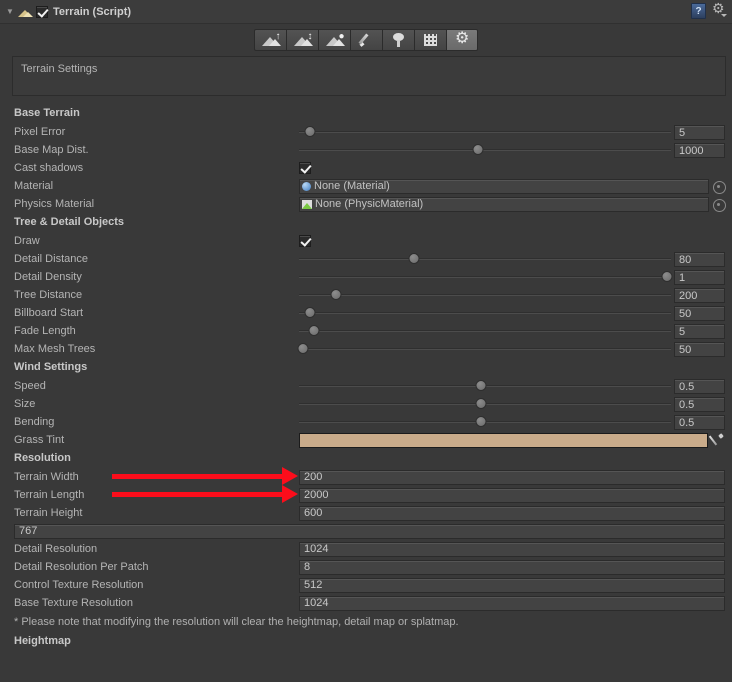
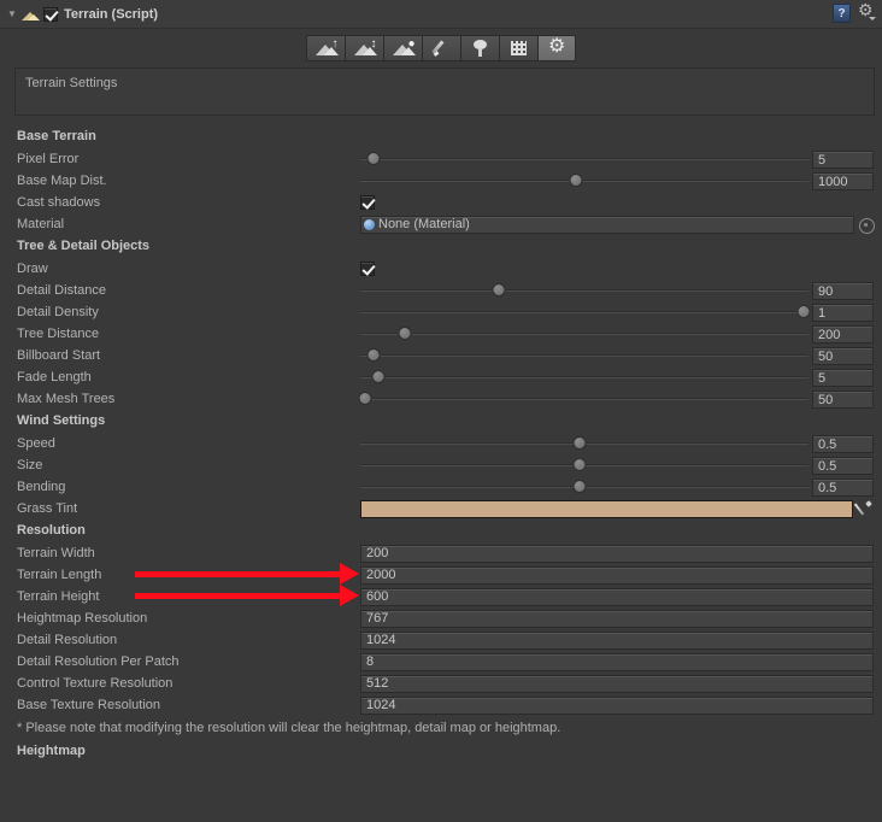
  ▼
  Terrain (Script)
  ?
  ↑
  ↕
  ●
  ⚙
  Terrain Settings
  Base Terrain
  Pixel Error
  5
  Base Map Dist.
  1000
  Cast shadows
  Material
  None (Material)
- Physics Material
- None (PhysicMaterial)
  Tree & Detail Objects
  Draw
  Detail Distance
- 80
+ 90
  Detail Density
  1
  Tree Distance
  200
  Billboard Start
  50
  Fade Length
  5
  Max Mesh Trees
  50
  Wind Settings
  Speed
  0.5
  Size
  0.5
  Bending
  0.5
  Grass Tint
  Resolution
  Terrain Width
  200
  Terrain Length
  2000
  Terrain Height
  600
+ Heightmap Resolution
  767
  Detail Resolution
  1024
  Detail Resolution Per Patch
  8
  Control Texture Resolution
  512
  Base Texture Resolution
  1024
- * Please note that modifying the resolution will clear the heightmap, detail map or splatmap.
+ * Please note that modifying the resolution will clear the heightmap, detail map or heightmap.
  Heightmap
